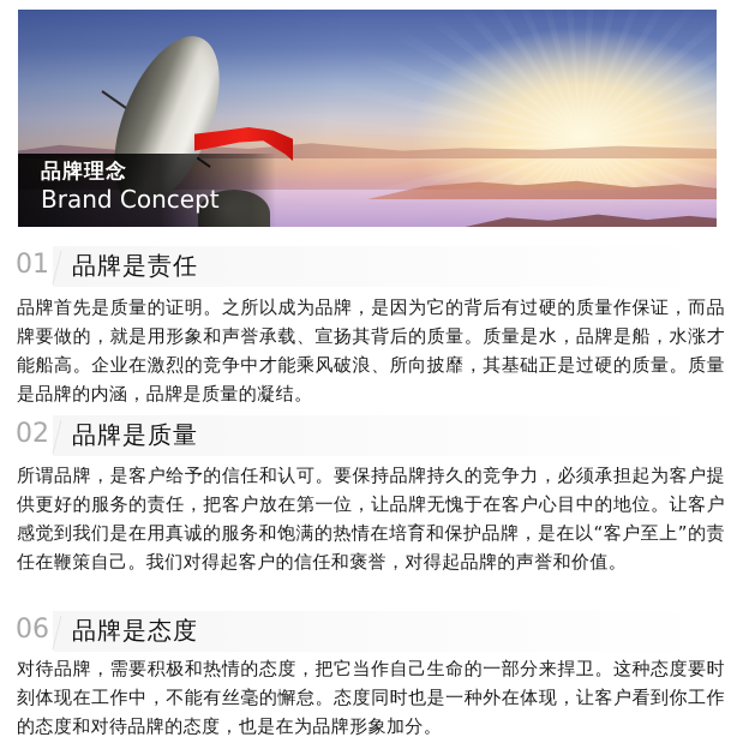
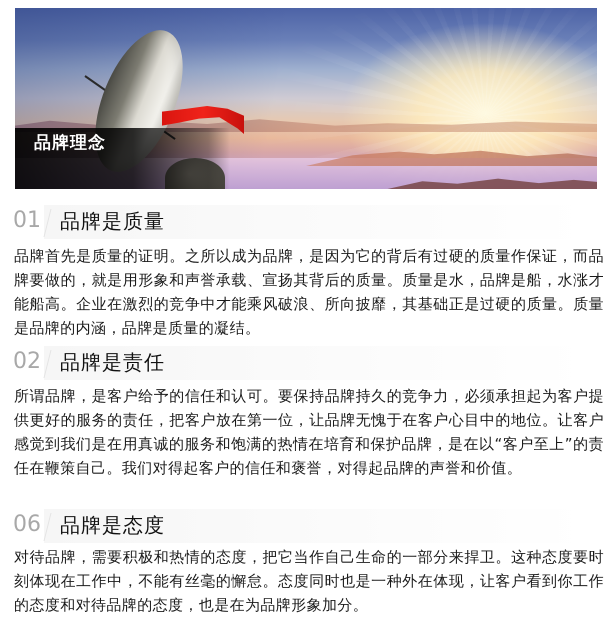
  品牌理念
- Brand Concept
  01
- 品牌是责任
+ 品牌是质量
  品牌首先是质量的证明。之所以成为品牌，是因为它的背后有过硬的质量作保证，而品牌要做的，就是用形象和声誉承载、宣扬其背后的质量。质量是水，品牌是船，水涨才能船高。企业在激烈的竞争中才能乘风破浪、所向披靡，其基础正是过硬的质量。质量是品牌的内涵，品牌是质量的凝结。
  02
- 品牌是质量
+ 品牌是责任
  所谓品牌，是客户给予的信任和认可。要保持品牌持久的竞争力，必须承担起为客户提供更好的服务的责任，把客户放在第一位，让品牌无愧于在客户心目中的地位。让客户感觉到我们是在用真诚的服务和饱满的热情在培育和保护品牌，是在以“客户至上”的责任在鞭策自己。我们对得起客户的信任和褒誉，对得起品牌的声誉和价值。
  06
  品牌是态度
  对待品牌，需要积极和热情的态度，把它当作自己生命的一部分来捍卫。这种态度要时刻体现在工作中，不能有丝毫的懈怠。态度同时也是一种外在体现，让客户看到你工作的态度和对待品牌的态度，也是在为品牌形象加分。
